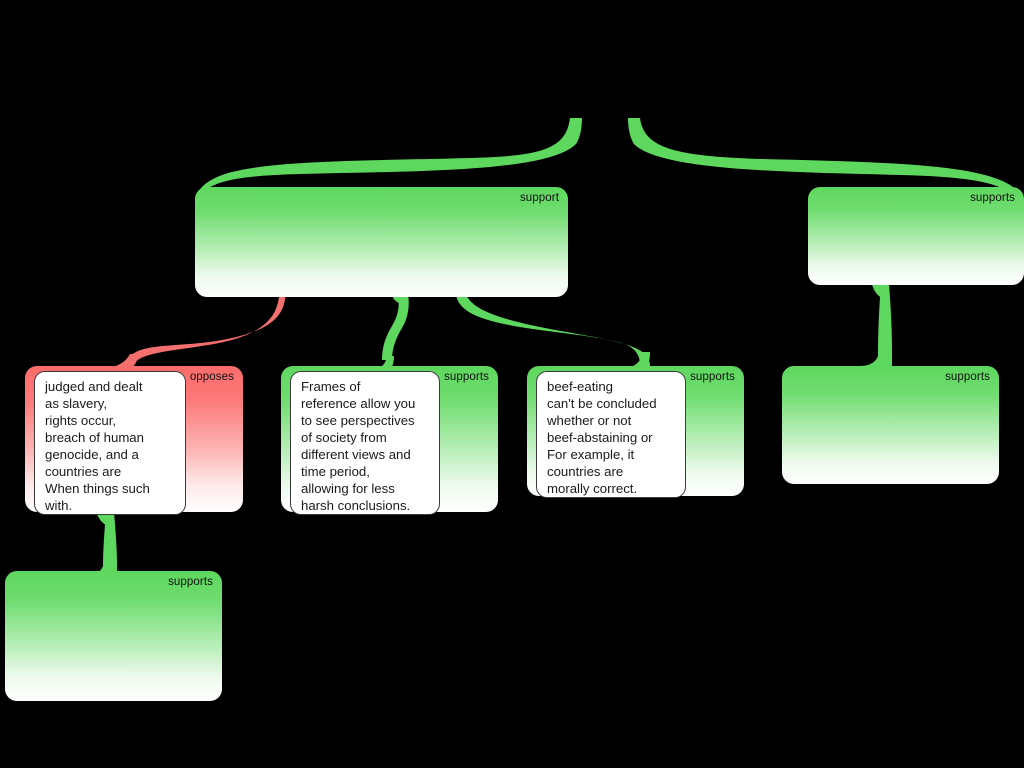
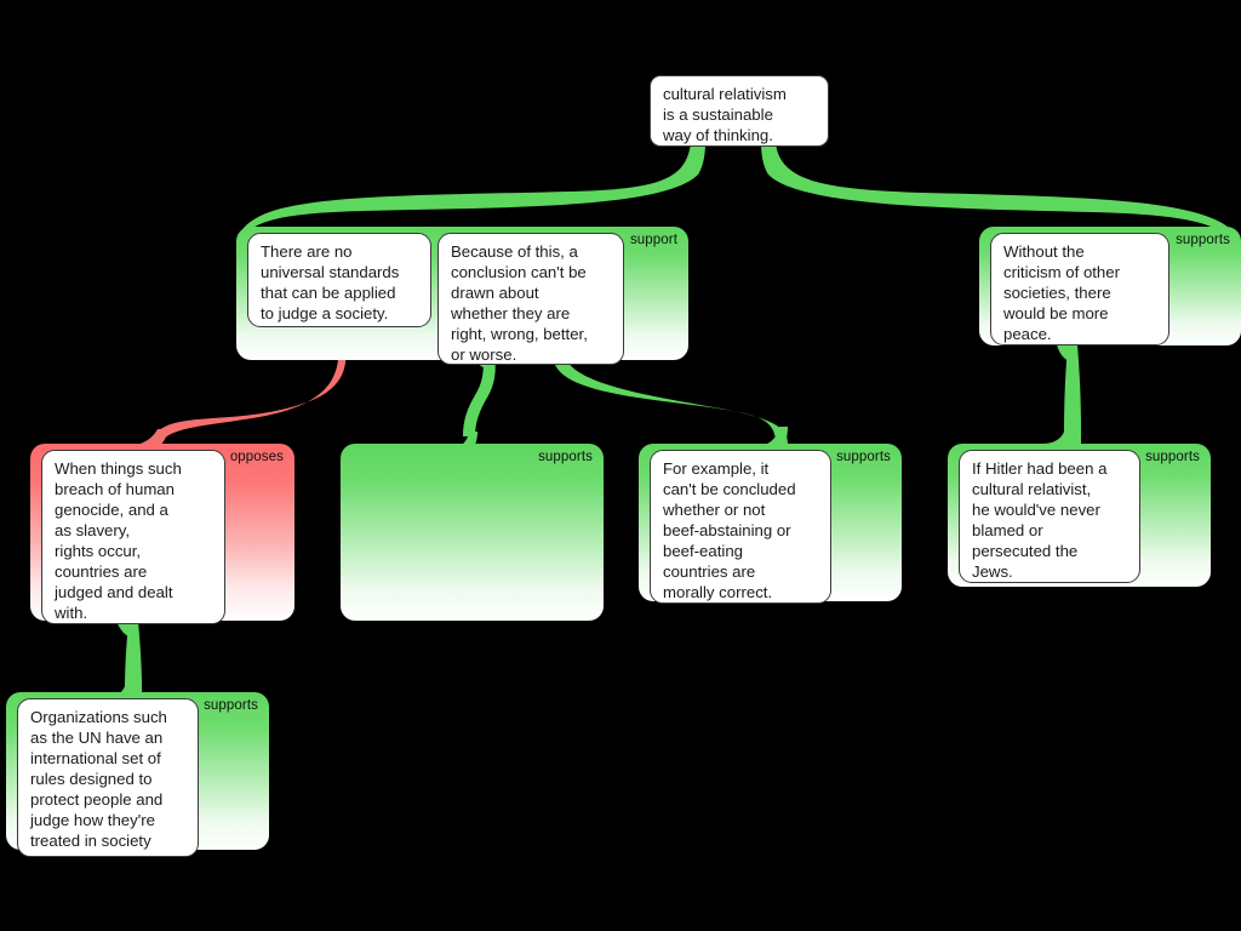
+ cultural relativism
+ is a sustainable
+ way of thinking.
  support
+ There are no
+ universal standards
+ that can be applied
+ to judge a society.
+ Because of this, a
+ conclusion can't be
+ drawn about
+ whether they are
+ right, wrong, better,
+ or worse.
  supports
+ Without the
+ criticism of other
+ societies, there
+ would be more
+ peace.
  opposes
- judged and dealt
+ When things such
- as slavery,
+ breach of human
- rights occur,
+ genocide, and a
- breach of human
+ as slavery,
- genocide, and a
+ rights occur,
  countries are
- When things such
+ judged and dealt
  with.
  supports
- Frames of
- reference allow you
- to see perspectives
- of society from
- different views and
- time period,
- allowing for less
- harsh conclusions.
  supports
- beef-eating
+ For example, it
  can't be concluded
  whether or not
  beef-abstaining or
- For example, it
+ beef-eating
  countries are
  morally correct.
  supports
+ If Hitler had been a
+ cultural relativist,
+ he would've never
+ blamed or
+ persecuted the
+ Jews.
  supports
+ Organizations such
+ as the UN have an
+ international set of
+ rules designed to
+ protect people and
+ judge how they're
+ treated in society
